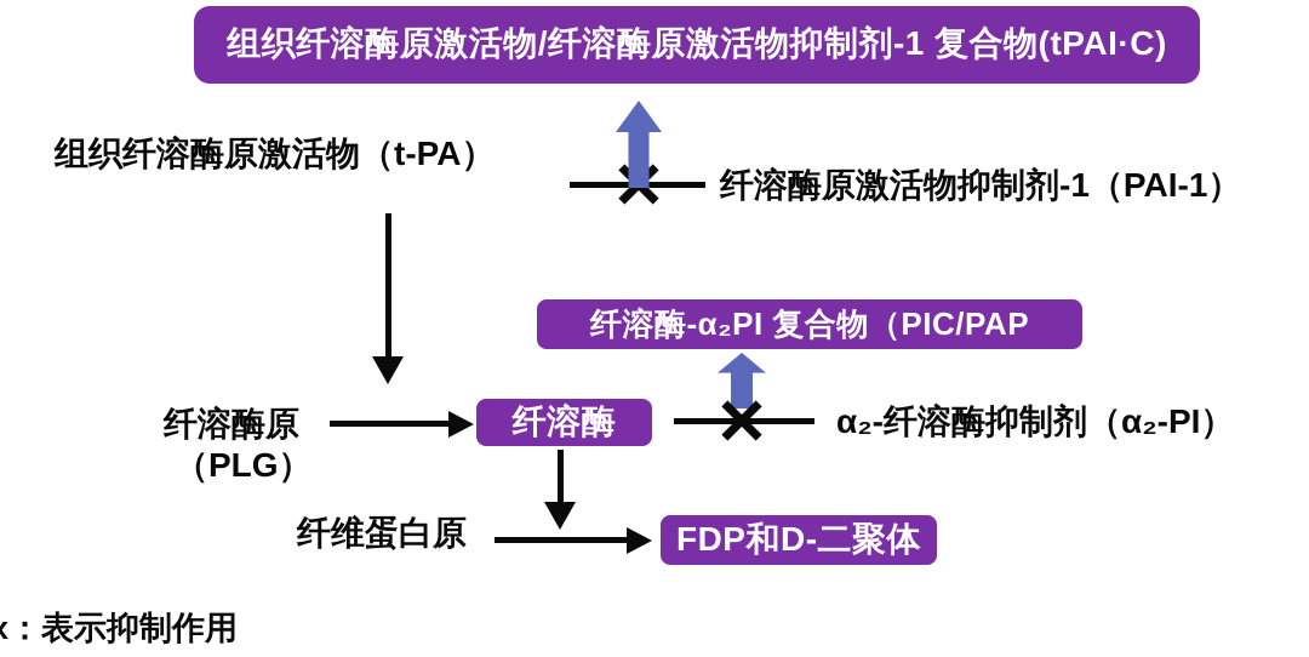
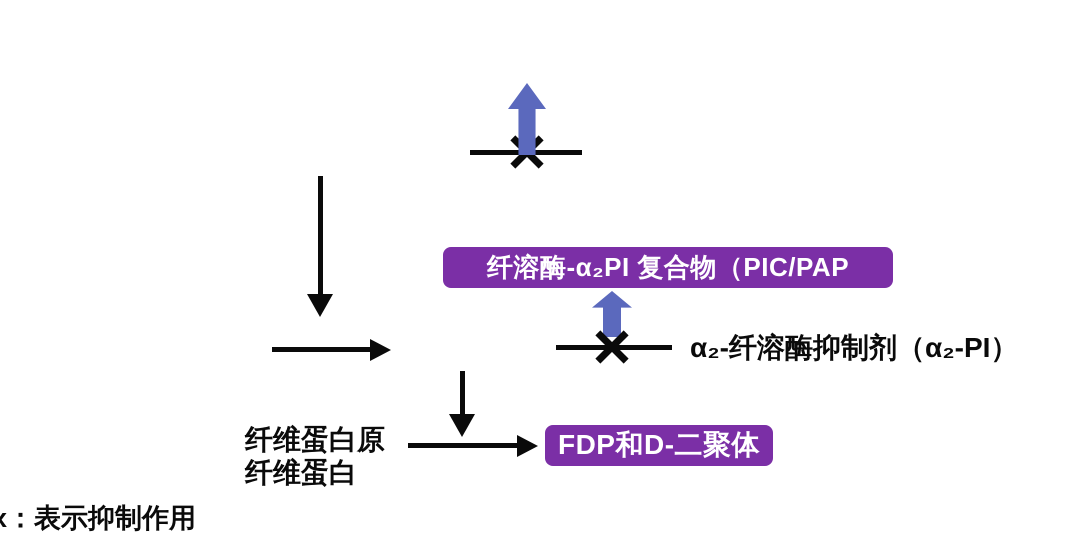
- 组织纤溶酶原激活物/纤溶酶原激活物抑制剂-1 复合物(tPAI·C)
- 组织纤溶酶原激活物（t-PA）
- 纤溶酶原激活物抑制剂-1（PAI-1）
  纤溶酶-α₂PI 复合物（PIC/PAP
- 纤溶酶原
- （PLG）
- 纤溶酶
  α₂-纤溶酶抑制剂（α₂-PI）
  纤维蛋白原
+ 纤维蛋白
  FDP和D-二聚体
  ：表示抑制作用
